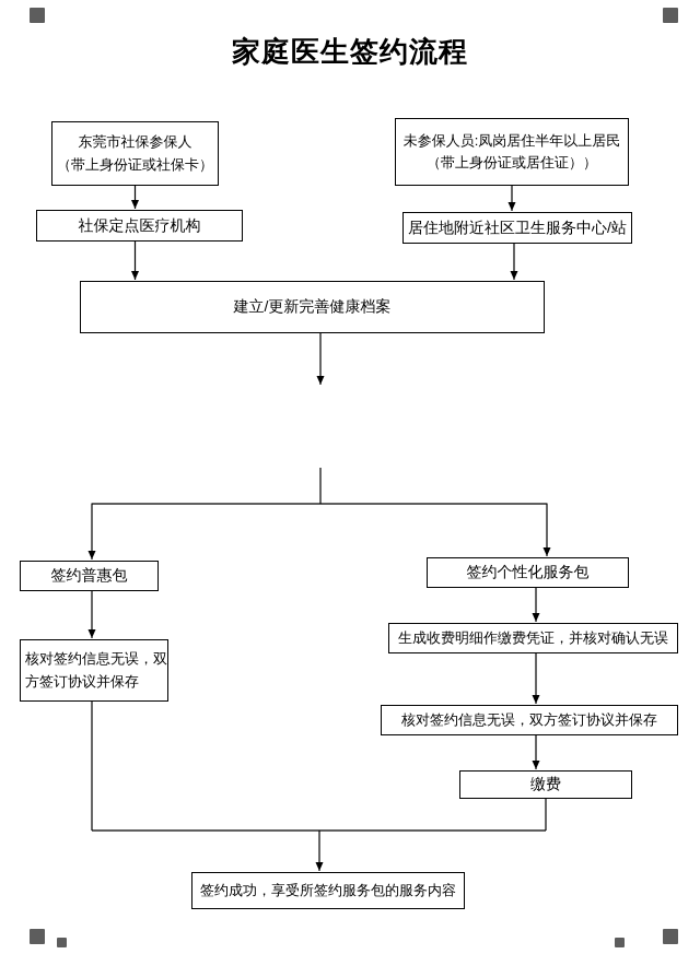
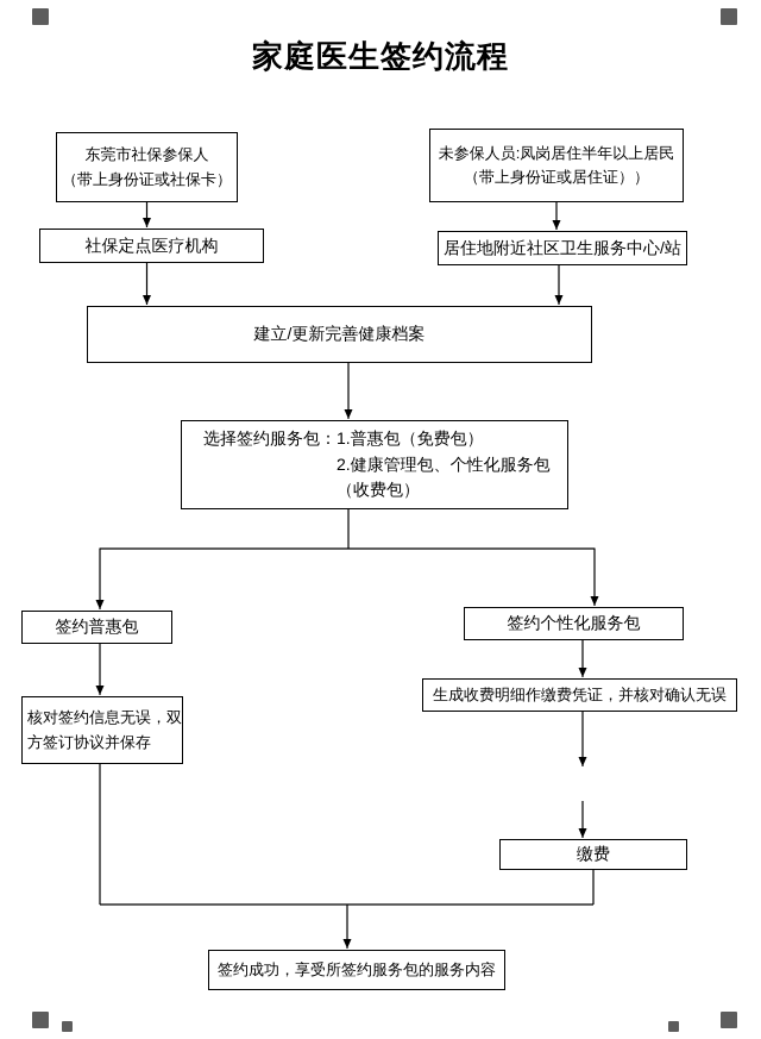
  家庭医生签约流程
  东莞市社保参保人
  （带上身份证或社保卡）
  未参保人员:凤岗居住半年以上居民
  （带上身份证或居住证））
  社保定点医疗机构
  居住地附近社区卫生服务中心/站
  建立/更新完善健康档案
+ 选择签约服务包：1.普惠包（免费包）
+ 2.健康管理包、个性化服务包（收费包）
  签约普惠包
  签约个性化服务包
  核对签约信息无误，双
  方签订协议并保存
  生成收费明细作缴费凭证，并核对确认无误
- 核对签约信息无误，双方签订协议并保存
  缴费
  签约成功，享受所签约服务包的服务内容
